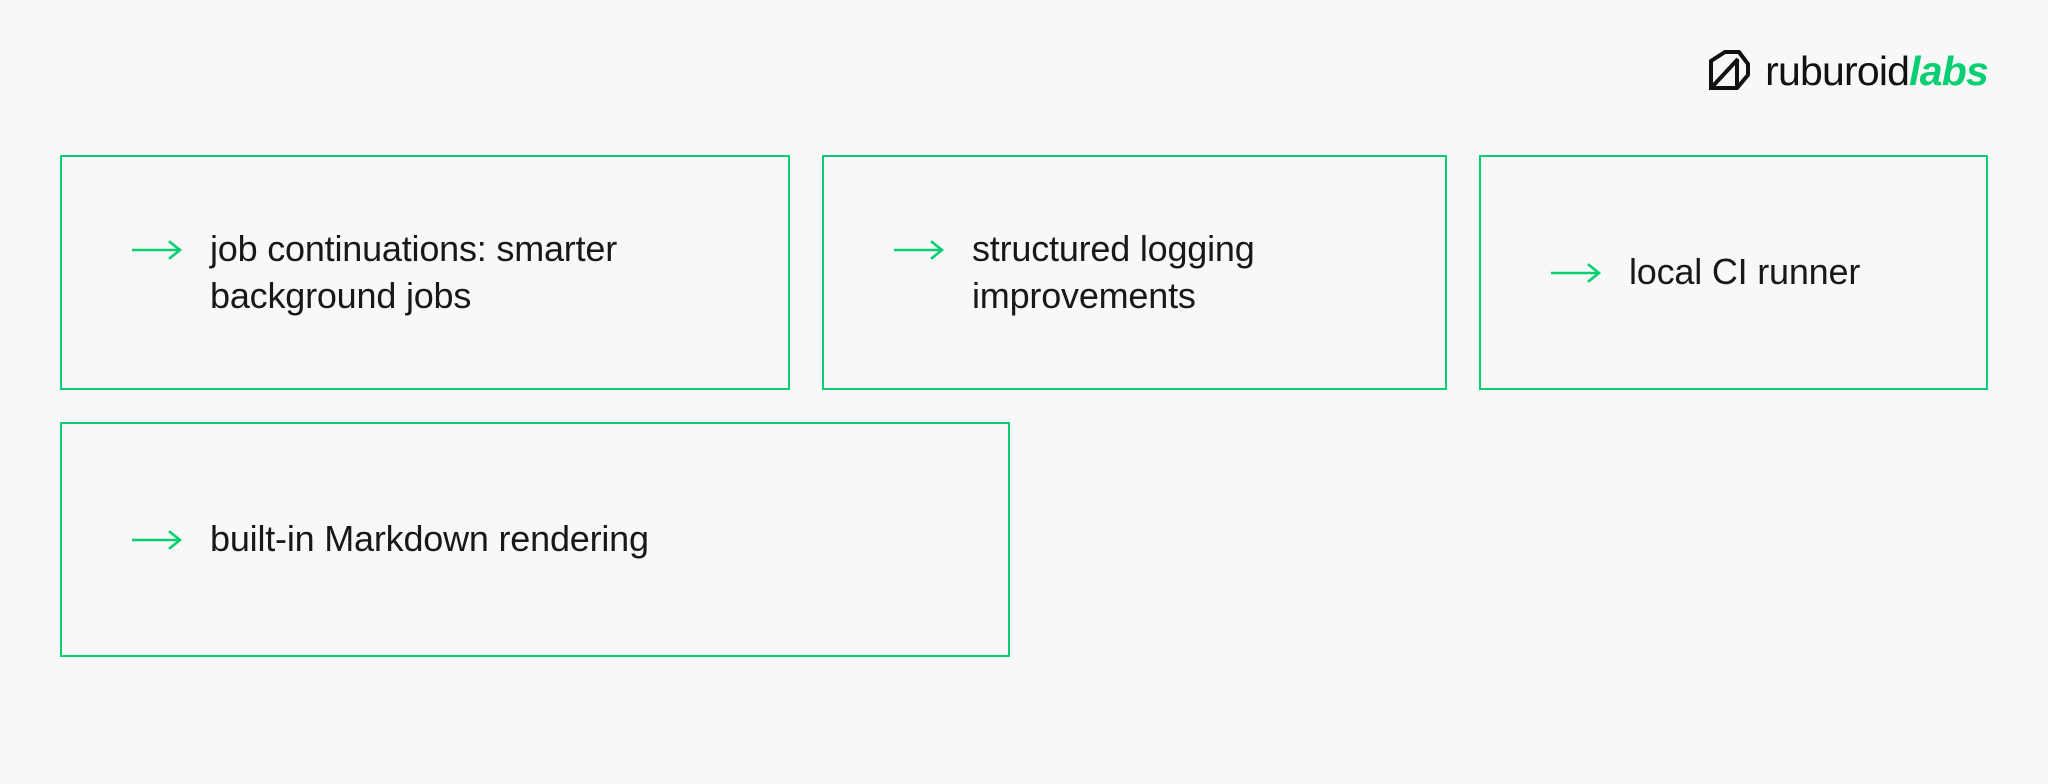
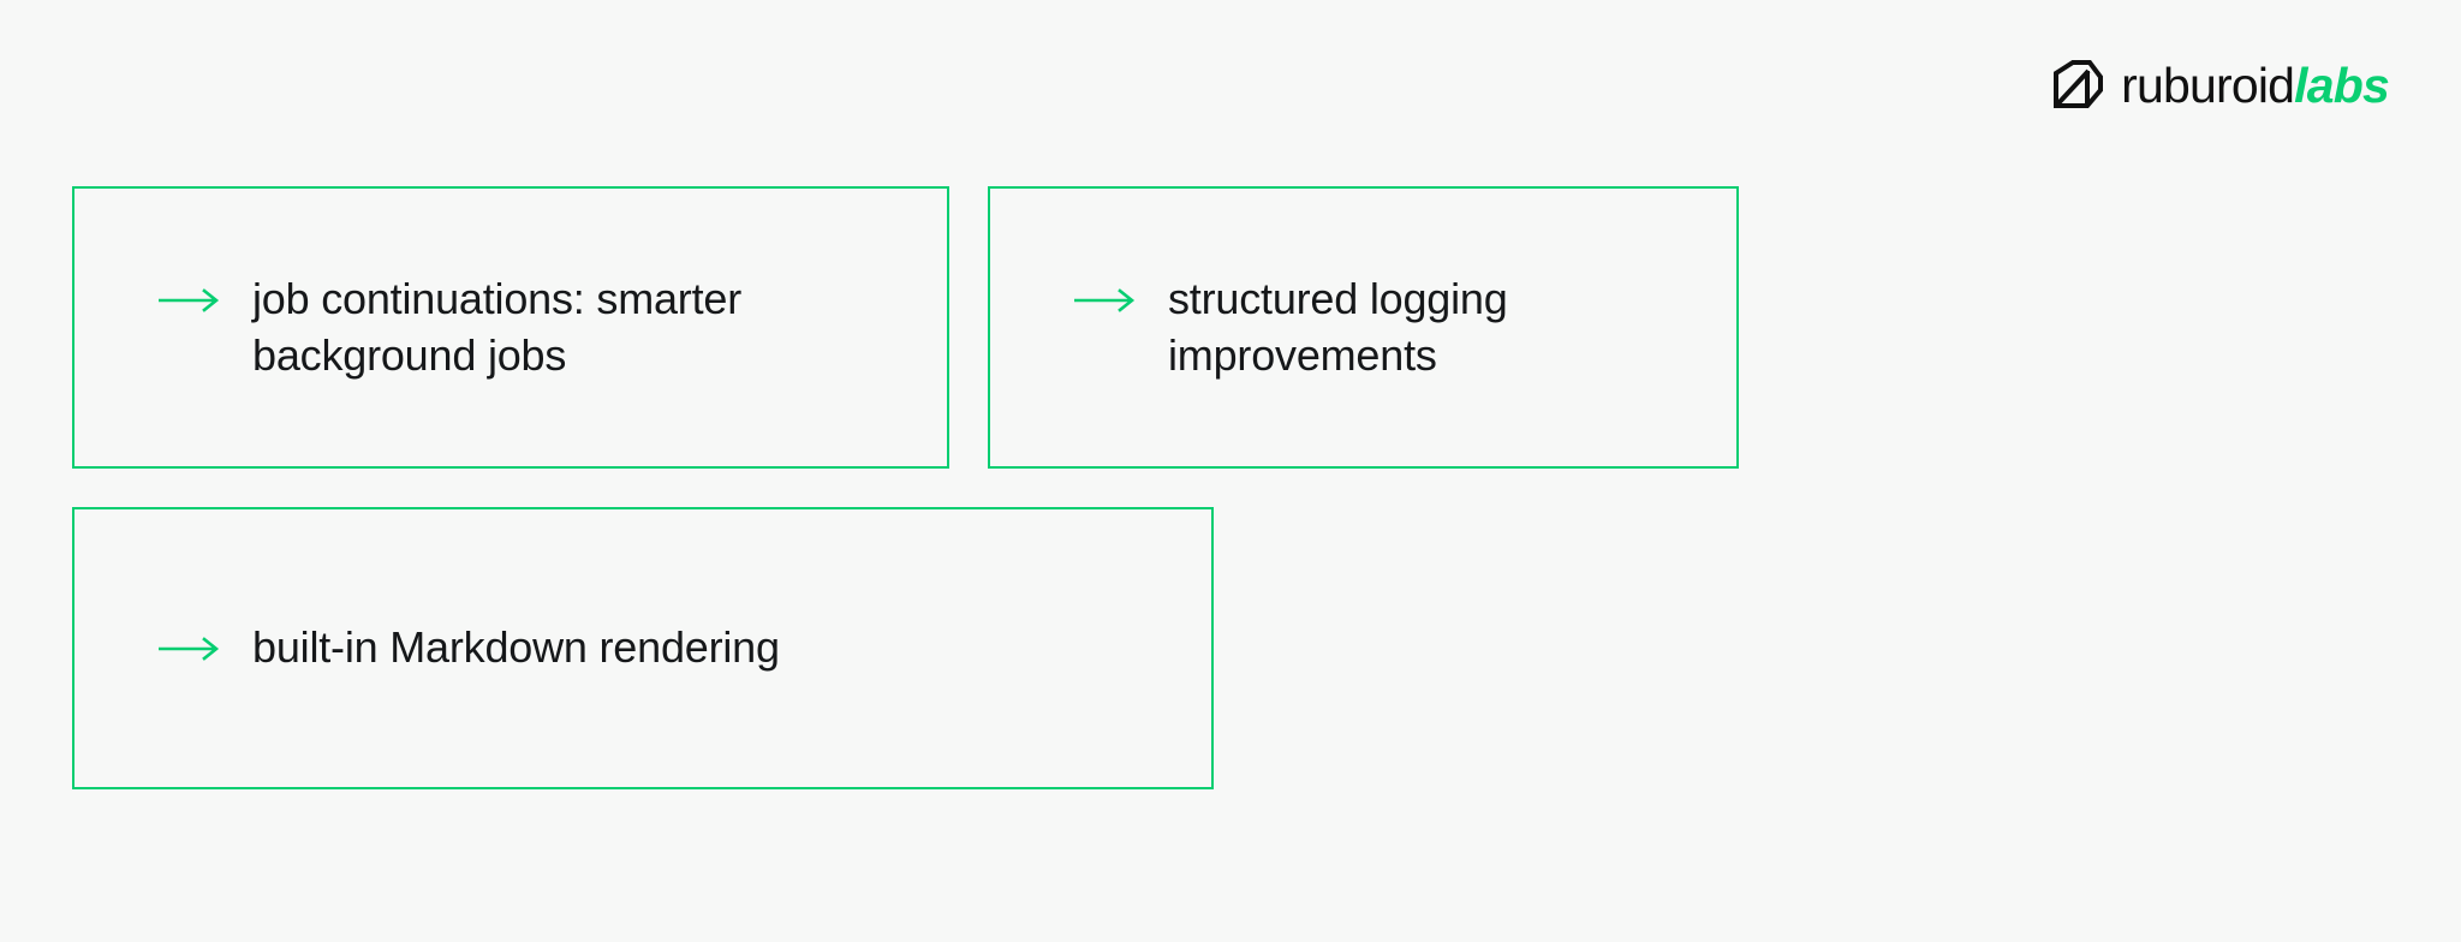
  ruburoid
  labs
  job continuations: smarter background jobs
  structured logging improvements
- local CI runner
  built-in Markdown rendering
